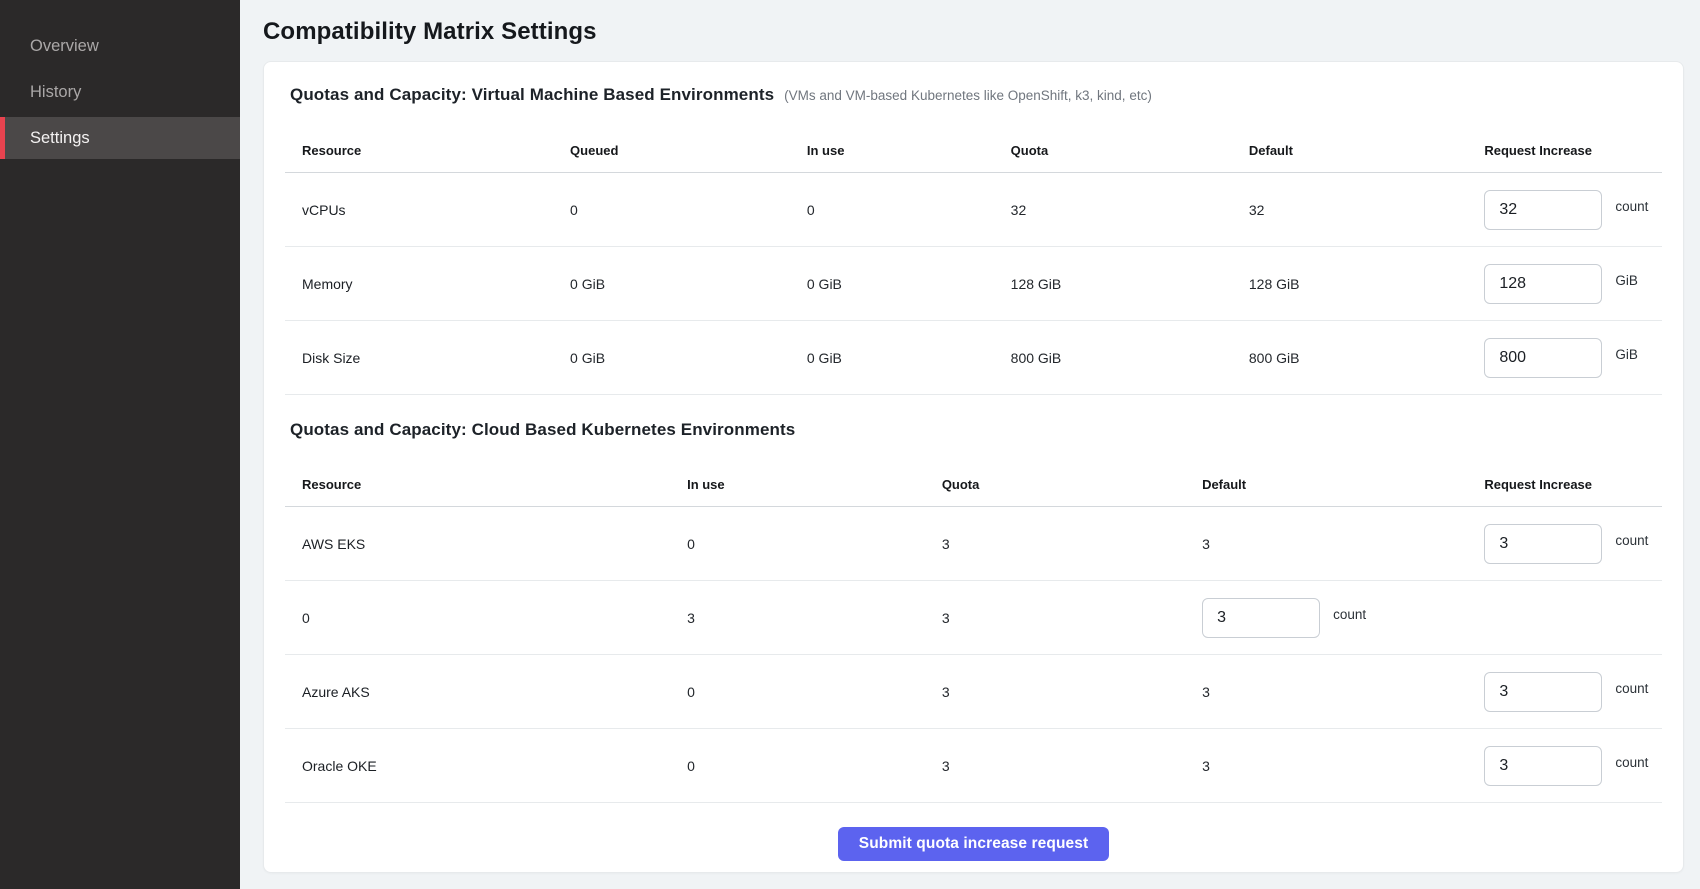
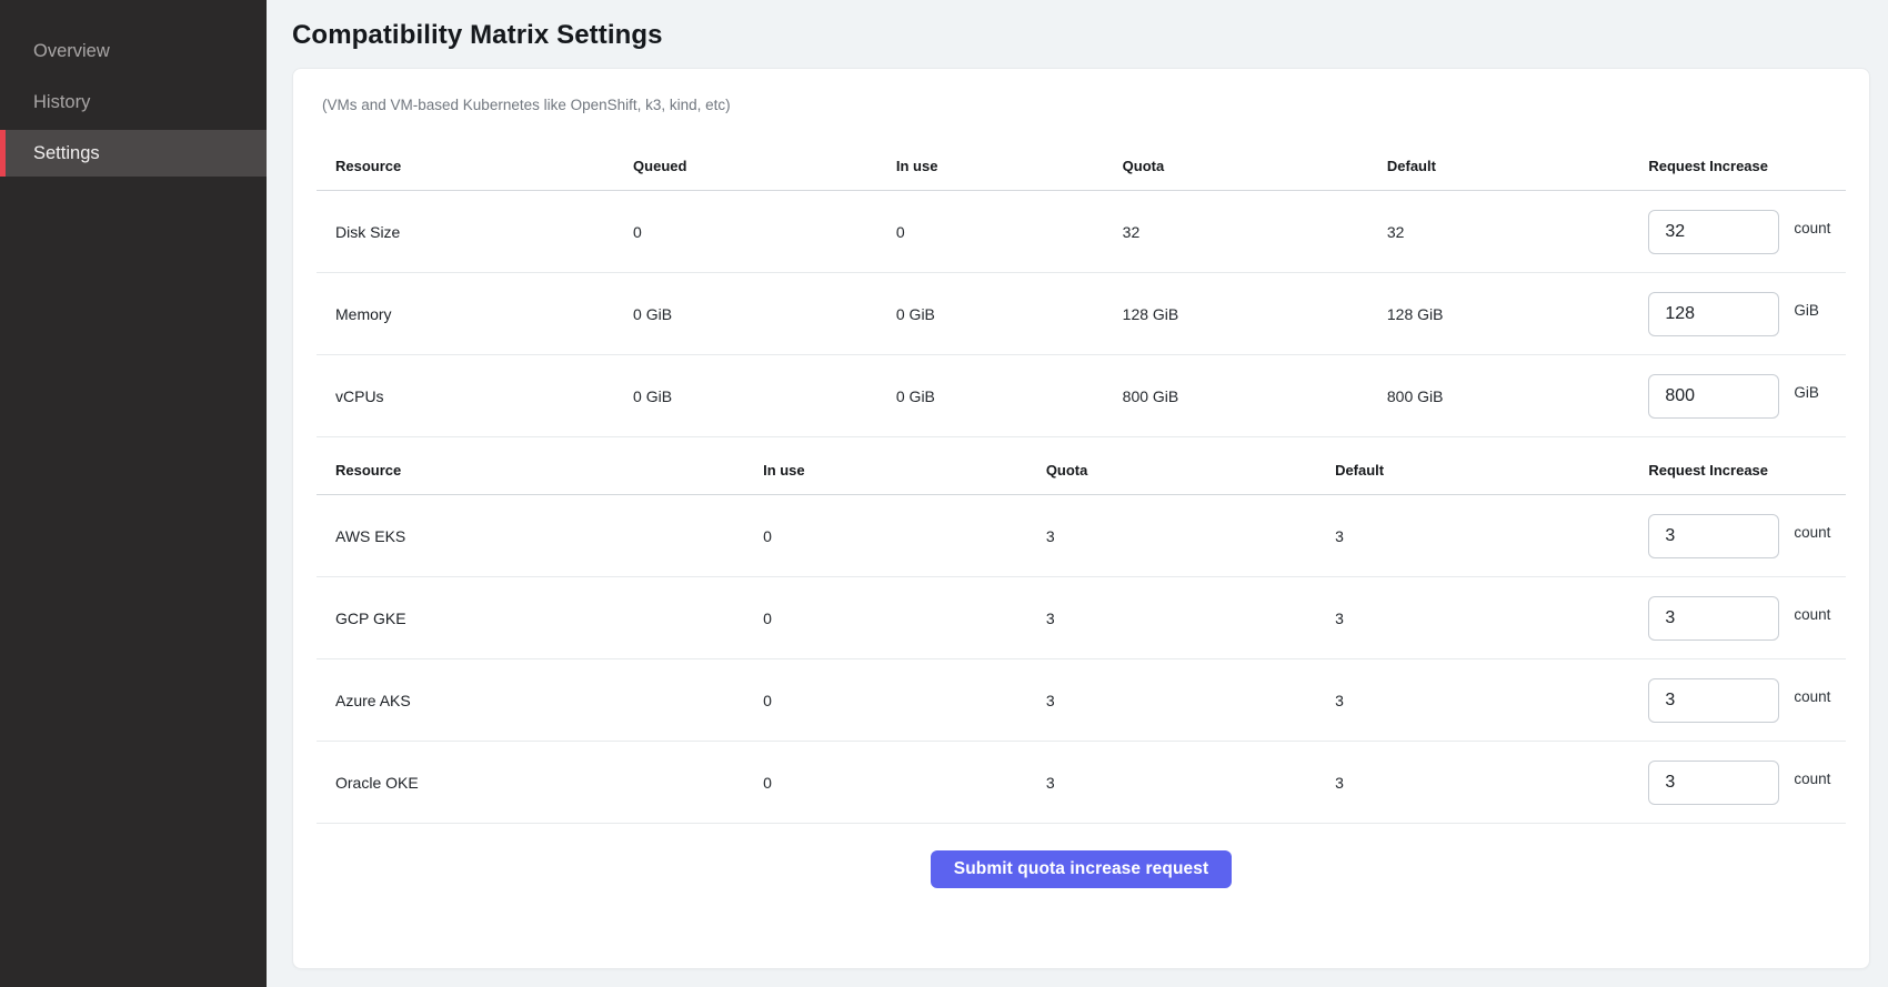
  Overview
  History
  Settings
  Compatibility Matrix Settings
- Quotas and Capacity: Virtual Machine Based Environments
  (VMs and VM-based Kubernetes like OpenShift, k3, kind, etc)
  Resource
  Queued
  In use
  Quota
  Default
  Request Increase
- vCPUs
+ Disk Size
  0
  0
  32
  32
  32
  count
  Memory
  0 GiB
  0 GiB
  128 GiB
  128 GiB
  128
  GiB
- Disk Size
+ vCPUs
  0 GiB
  0 GiB
  800 GiB
  800 GiB
  800
  GiB
- Quotas and Capacity: Cloud Based Kubernetes Environments
  Resource
  In use
  Quota
  Default
  Request Increase
  AWS EKS
  0
  3
  3
  3
  count
+ GCP GKE
  0
  3
  3
  3
  count
  Azure AKS
  0
  3
  3
  3
  count
  Oracle OKE
  0
  3
  3
  3
  count
  Submit quota increase request
